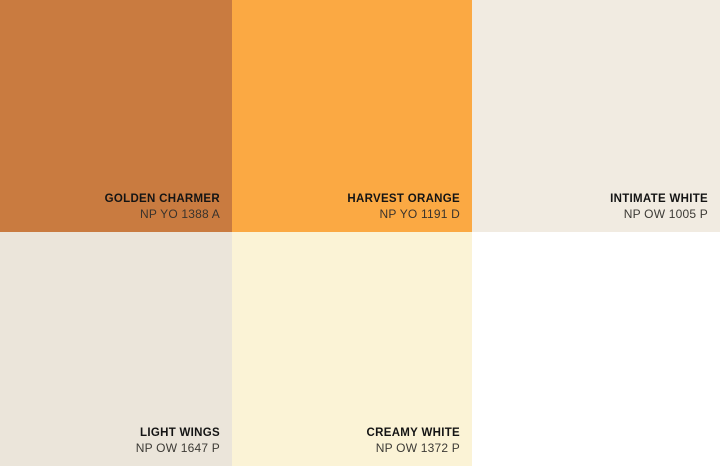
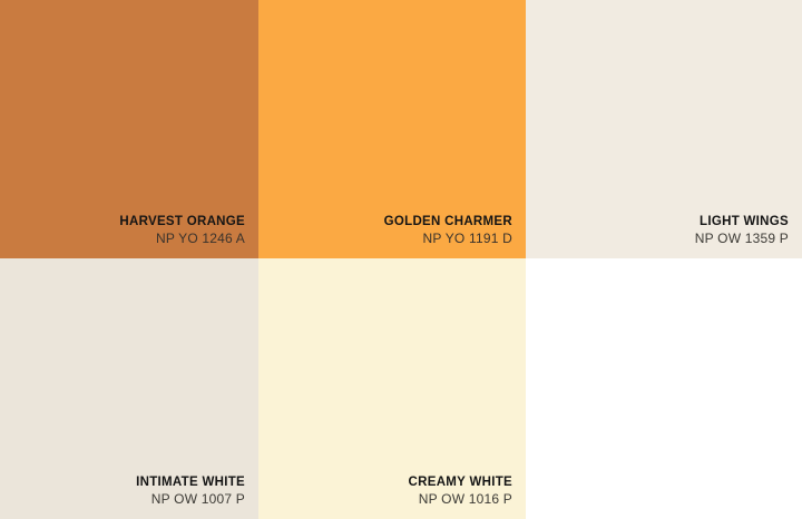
- GOLDEN CHARMER
+ HARVEST ORANGE
- NP YO 1388 A
+ NP YO 1246 A
- HARVEST ORANGE
+ GOLDEN CHARMER
  NP YO 1191 D
- INTIMATE WHITE
+ LIGHT WINGS
- NP OW 1005 P
+ NP OW 1359 P
- LIGHT WINGS
+ INTIMATE WHITE
- NP OW 1647 P
+ NP OW 1007 P
  CREAMY WHITE
- NP OW 1372 P
+ NP OW 1016 P
